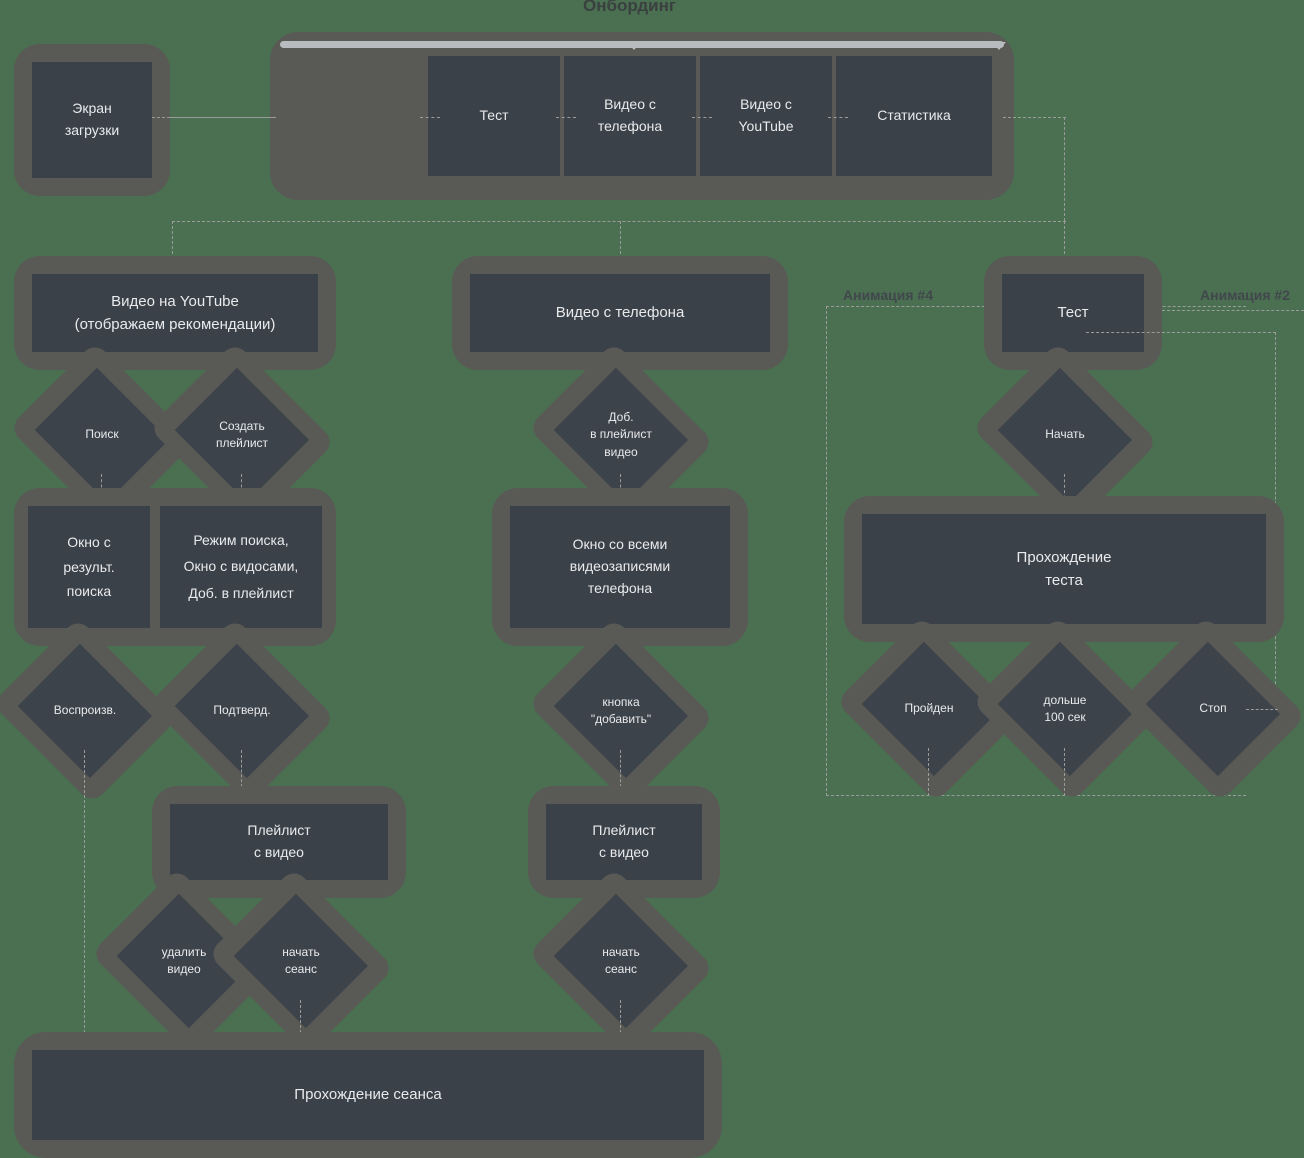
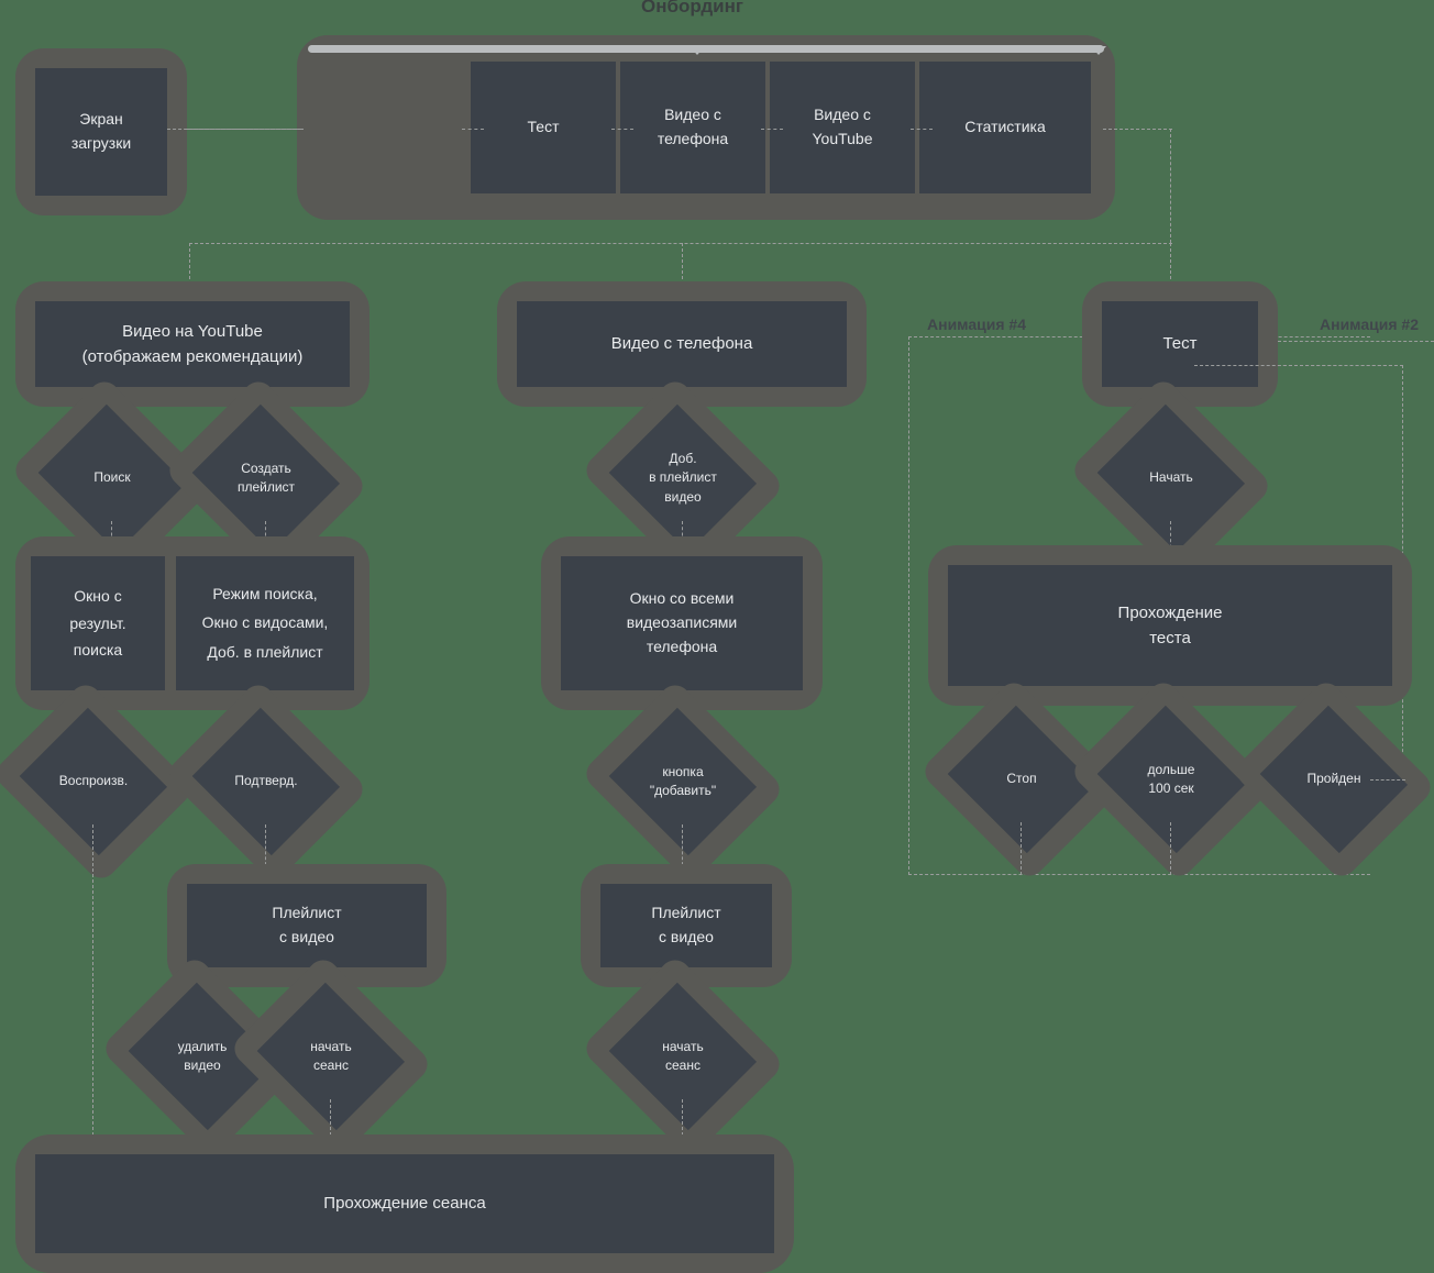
  Онбординг
  Экран
  загрузки
  Тест
  Видео с
  телефона
  Видео с
  YouTube
  Статистика
  Видео на YouTube
  (отображаем рекомендации)
  Поиск
  Создать
  плейлист
  Окно с
  результ.
  поиска
  Режим поиска,
  Окно с видосами,
  Доб. в плейлист
  Воспроизв.
  Подтверд.
  Плейлист
  с видео
  удалить
  видео
  начать
  сеанс
  Видео с телефона
  Доб.
  в плейлист
  видео
  Окно со всеми
  видеозаписями
  телефона
  кнопка
  "добавить"
  Плейлист
  с видео
  начать
  сеанс
  Анимация #4
  Анимация #2
  Тест
  Начать
  Прохождение
  теста
- Пройден
+ Стоп
  дольше
  100 сек
- Стоп
+ Пройден
  Прохождение сеанса
